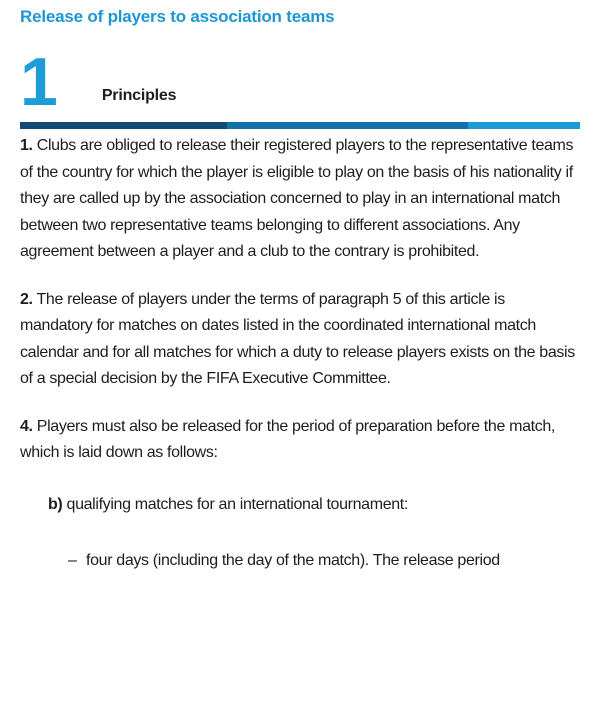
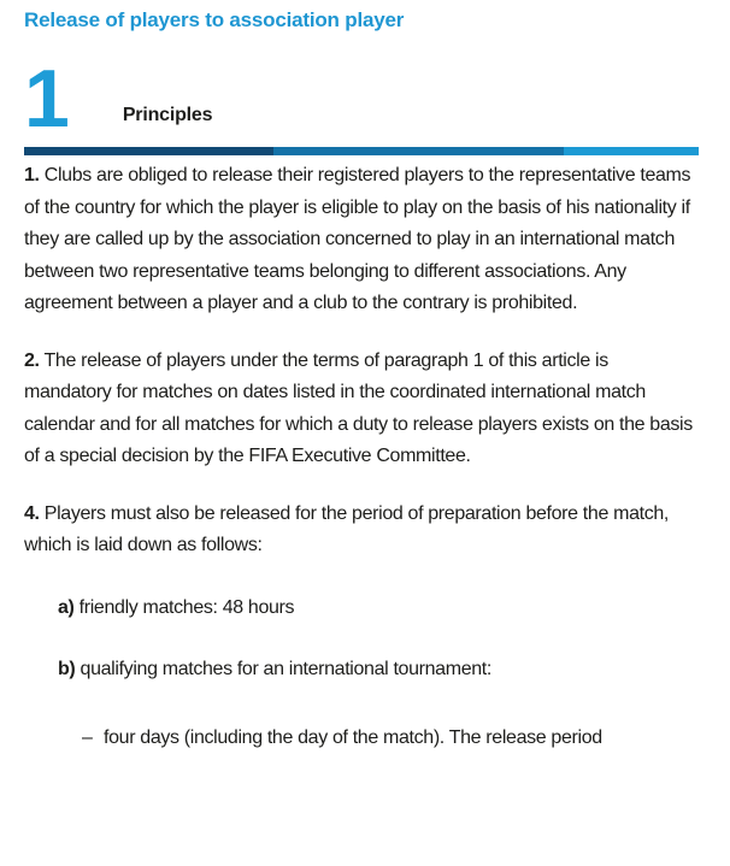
- Release of players to association teams
+ Release of players to association player
  1
  Principles
  1. Clubs are obliged to release their registered players to the representative teams of the country for which the player is eligible to play on the basis of his nationality if they are called up by the association concerned to play in an international match between two representative teams belonging to different associations. Any agreement between a player and a club to the contrary is prohibited.
- 2. The release of players under the terms of paragraph 5 of this article is mandatory for matches on dates listed in the coordinated international match calendar and for all matches for which a duty to release players exists on the basis of a special decision by the FIFA Executive Committee.
+ 2. The release of players under the terms of paragraph 1 of this article is mandatory for matches on dates listed in the coordinated international match calendar and for all matches for which a duty to release players exists on the basis of a special decision by the FIFA Executive Committee.
  4. Players must also be released for the period of preparation before the match, which is laid down as follows:
+ a) friendly matches: 48 hours
  b) qualifying matches for an international tournament:
  –
  four days (including the day of the match). The release period
